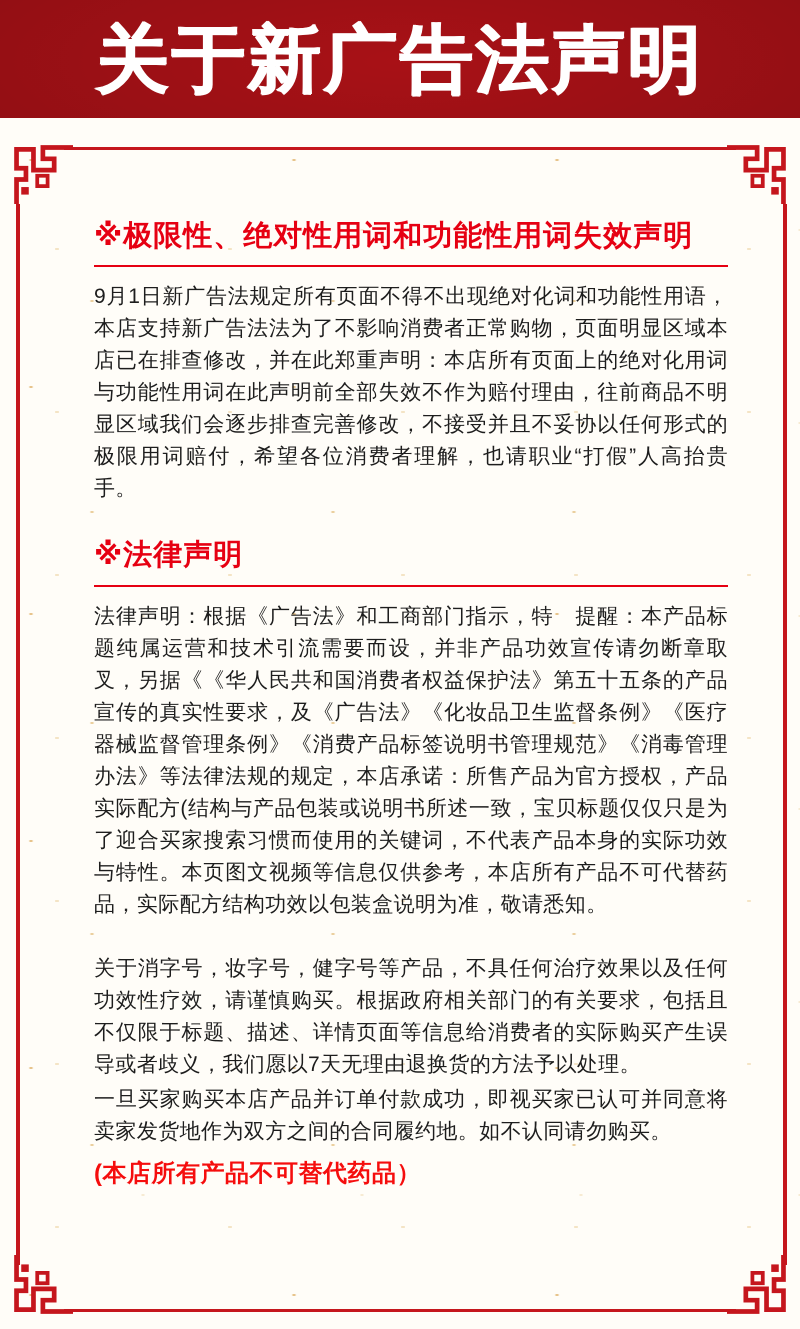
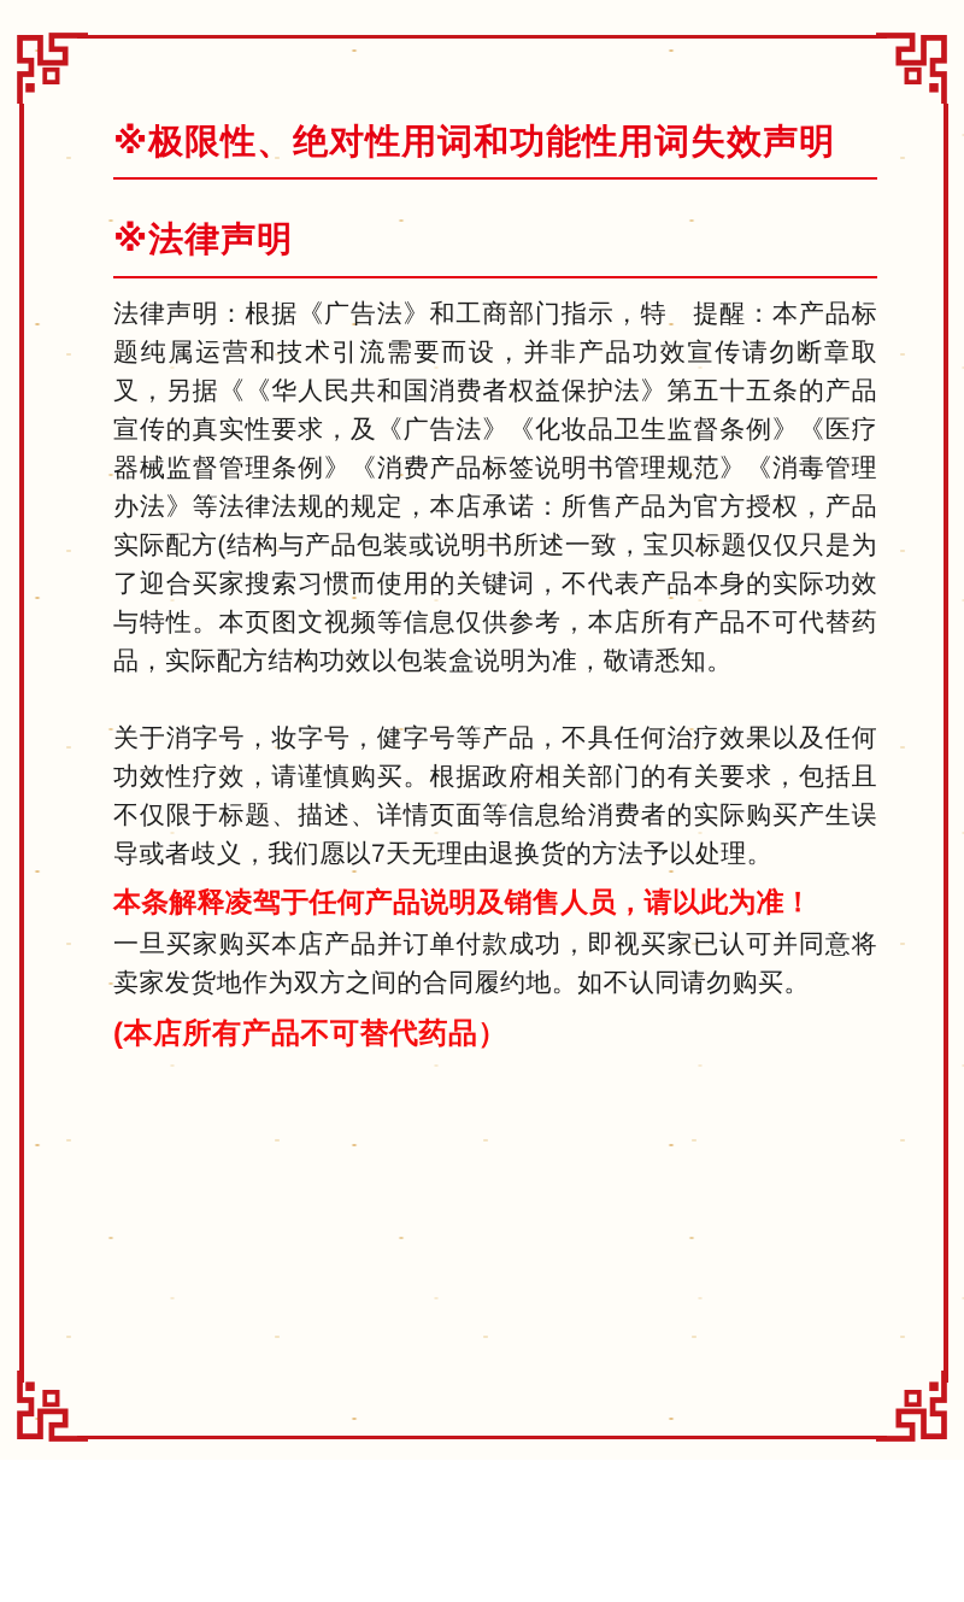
- 关于新广告法声明
  ※极限性、绝对性用词和功能性用词失效声明
- 9月1日新广告法规定所有页面不得不出现绝对化词和功能性用语，本店支持新广告法法为了不影响消费者正常购物，页面明显区域本店已在排查修改，并在此郑重声明：本店所有页面上的绝对化用词与功能性用词在此声明前全部失效不作为赔付理由，往前商品不明显区域我们会逐步排查完善修改，不接受并且不妥协以任何形式的极限用词赔付，希望各位消费者理解，也请职业“打假”人高抬贵手。
  ※法律声明
  法律声明：根据《广告法》和工商部门指示，特 提醒：本产品标题纯属运营和技术引流需要而设，并非产品功效宣传请勿断章取叉，另据《《华人民共和国消费者权益保护法》第五十五条的产品宣传的真实性要求，及《广告法》《化妆品卫生监督条例》《医疗器械监督管理条例》《消费产品标签说明书管理规范》《消毒管理办法》等法律法规的规定，本店承诺：所售产品为官方授权，产品实际配方(结构与产品包装或说明书所述一致，宝贝标题仅仅只是为了迎合买家搜索习惯而使用的关键词，不代表产品本身的实际功效与特性。本页图文视频等信息仅供参考，本店所有产品不可代替药品，实际配方结构功效以包装盒说明为准，敬请悉知。
  关于消字号，妆字号，健字号等产品，不具任何治疗效果以及任何功效性疗效，请谨慎购买。根据政府相关部门的有关要求，包括且不仅限于标题、描述、详情页面等信息给消费者的实际购买产生误导或者歧义，我们愿以7天无理由退换货的方法予以处理。
+ 本条解释凌驾于任何产品说明及销售人员，请以此为准！
  一旦买家购买本店产品并订单付款成功，即视买家已认可并同意将卖家发货地作为双方之间的合同履约地。如不认同请勿购买。
  (本店所有产品不可替代药品）
